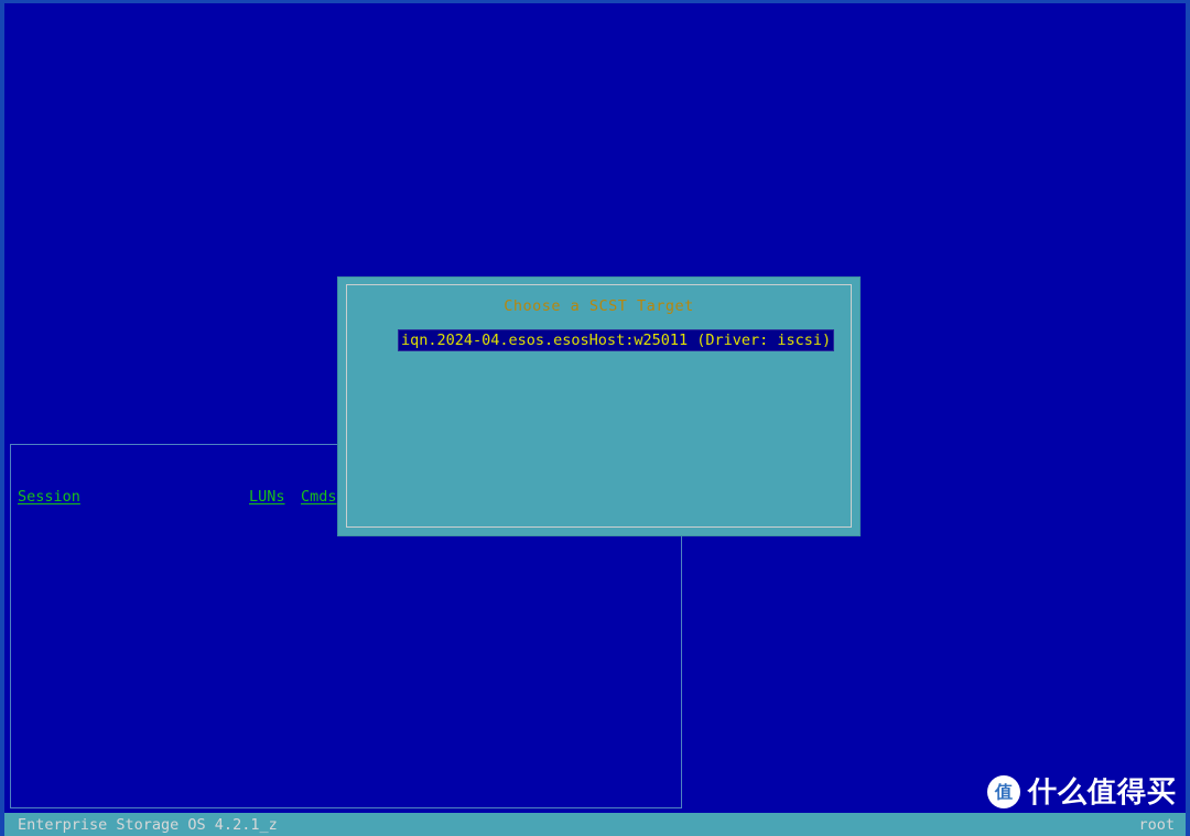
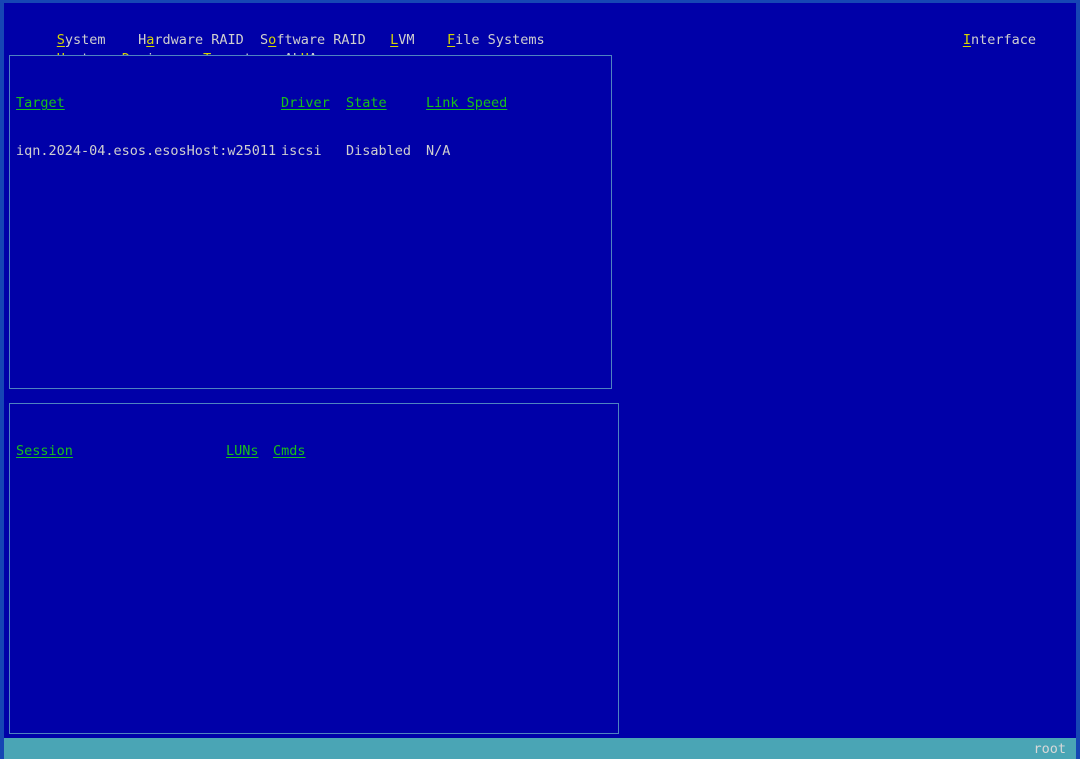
+ System Hardware RAID Software RAID LVM File Systems
+ Interface
+ Target Driver State Link Speed
+ iqn.2024-04.esos.esosHost:w25011 iscsi Disabled N/A
  Session LUNs Cmds
- Choose a SCST Target
- iqn.2024-04.esos.esosHost:w25011 (Driver: iscsi)
- 值
- 什么值得买
- Enterprise Storage OS 4.2.1_z
  root
